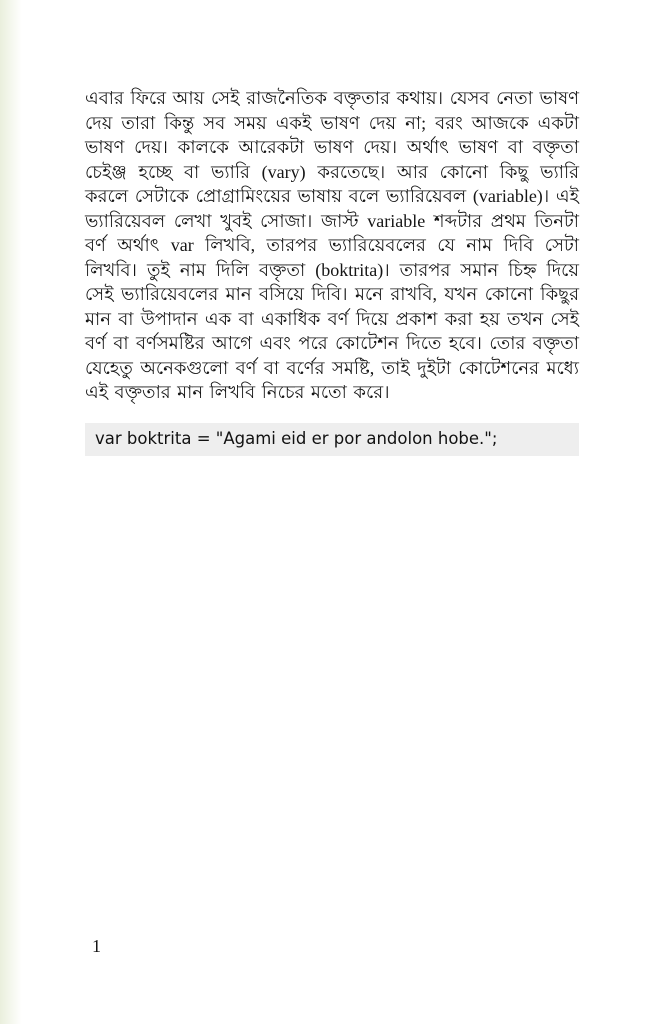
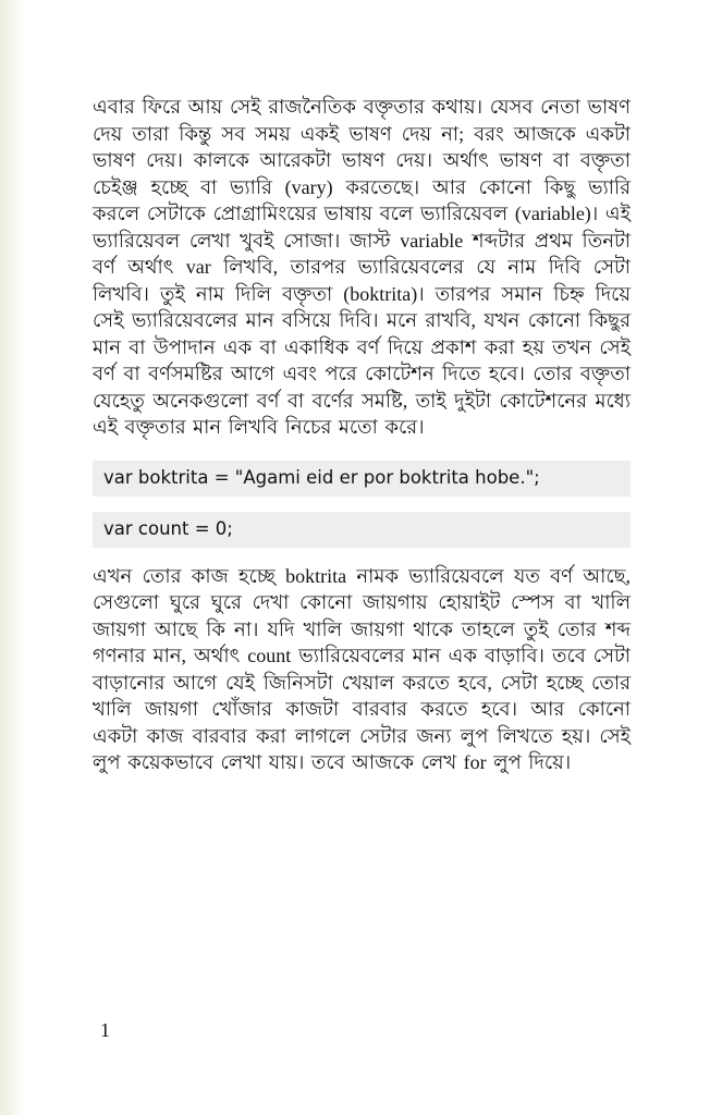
  এবার ফিরে আয় সেই রাজনৈতিক বক্তৃতার কথায়। যেসব নেতা ভাষণ দেয় তারা কিন্তু সব সময় একই ভাষণ দেয় না; বরং আজকে একটা ভাষণ দেয়। কালকে আরেকটা ভাষণ দেয়। অর্থাৎ ভাষণ বা বক্তৃতা চেইঞ্জ হচ্ছে বা ভ্যারি (vary) করতেছে। আর কোনো কিছু ভ্যারি করলে সেটাকে প্রোগ্রামিংয়ের ভাষায় বলে ভ্যারিয়েবল (variable)। এই ভ্যারিয়েবল লেখা খুবই সোজা। জাস্ট variable শব্দটার প্রথম তিনটা বর্ণ অর্থাৎ var লিখবি, তারপর ভ্যারিয়েবলের যে নাম দিবি সেটা লিখবি। তুই নাম দিলি বক্তৃতা (boktrita)। তারপর সমান চিহ্ন দিয়ে সেই ভ্যারিয়েবলের মান বসিয়ে দিবি। মনে রাখবি, যখন কোনো কিছুর মান বা উপাদান এক বা একাধিক বর্ণ দিয়ে প্রকাশ করা হয় তখন সেই বর্ণ বা বর্ণসমষ্টির আগে এবং পরে কোটেশন দিতে হবে। তোর বক্তৃতা যেহেতু অনেকগুলো বর্ণ বা বর্ণের সমষ্টি, তাই দুইটা কোটেশনের মধ্যে এই বক্তৃতার মান লিখবি নিচের মতো করে।
- var boktrita = "Agami eid er por andolon hobe.";
+ var boktrita = "Agami eid er por boktrita hobe.";
+ var count = 0;
+ এখন তোর কাজ হচ্ছে boktrita নামক ভ্যারিয়েবলে যত বর্ণ আছে, সেগুলো ঘুরে ঘুরে দেখা কোনো জায়গায় হোয়াইট স্পেস বা খালি জায়গা আছে কি না। যদি খালি জায়গা থাকে তাহলে তুই তোর শব্দ গণনার মান, অর্থাৎ count ভ্যারিয়েবলের মান এক বাড়াবি। তবে সেটা বাড়ানোর আগে যেই জিনিসটা খেয়াল করতে হবে, সেটা হচ্ছে তোর খালি জায়গা খোঁজার কাজটা বারবার করতে হবে। আর কোনো একটা কাজ বারবার করা লাগলে সেটার জন্য লুপ লিখতে হয়। সেই লুপ কয়েকভাবে লেখা যায়। তবে আজকে লেখ for লুপ দিয়ে।
  1
